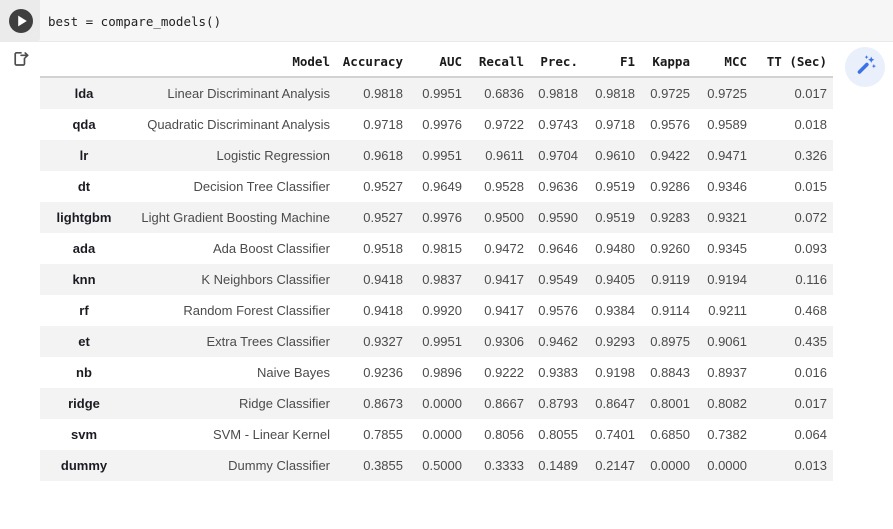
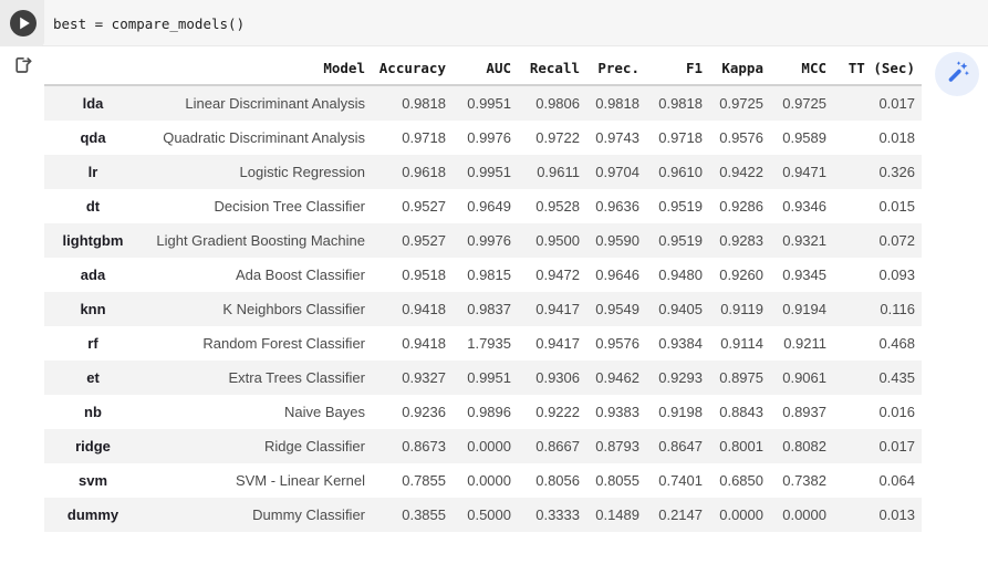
  best = compare_models()
  	Model	Accuracy	AUC	Recall	Prec.	F1	Kappa	MCC	TT (Sec)
- lda	Linear Discriminant Analysis	0.9818	0.9951	0.6836	0.9818	0.9818	0.9725	0.9725	0.017
+ lda	Linear Discriminant Analysis	0.9818	0.9951	0.9806	0.9818	0.9818	0.9725	0.9725	0.017
  qda	Quadratic Discriminant Analysis	0.9718	0.9976	0.9722	0.9743	0.9718	0.9576	0.9589	0.018
  lr	Logistic Regression	0.9618	0.9951	0.9611	0.9704	0.9610	0.9422	0.9471	0.326
  dt	Decision Tree Classifier	0.9527	0.9649	0.9528	0.9636	0.9519	0.9286	0.9346	0.015
  lightgbm	Light Gradient Boosting Machine	0.9527	0.9976	0.9500	0.9590	0.9519	0.9283	0.9321	0.072
  ada	Ada Boost Classifier	0.9518	0.9815	0.9472	0.9646	0.9480	0.9260	0.9345	0.093
  knn	K Neighbors Classifier	0.9418	0.9837	0.9417	0.9549	0.9405	0.9119	0.9194	0.116
- rf	Random Forest Classifier	0.9418	0.9920	0.9417	0.9576	0.9384	0.9114	0.9211	0.468
+ rf	Random Forest Classifier	0.9418	1.7935	0.9417	0.9576	0.9384	0.9114	0.9211	0.468
  et	Extra Trees Classifier	0.9327	0.9951	0.9306	0.9462	0.9293	0.8975	0.9061	0.435
  nb	Naive Bayes	0.9236	0.9896	0.9222	0.9383	0.9198	0.8843	0.8937	0.016
  ridge	Ridge Classifier	0.8673	0.0000	0.8667	0.8793	0.8647	0.8001	0.8082	0.017
  svm	SVM - Linear Kernel	0.7855	0.0000	0.8056	0.8055	0.7401	0.6850	0.7382	0.064
  dummy	Dummy Classifier	0.3855	0.5000	0.3333	0.1489	0.2147	0.0000	0.0000	0.013
